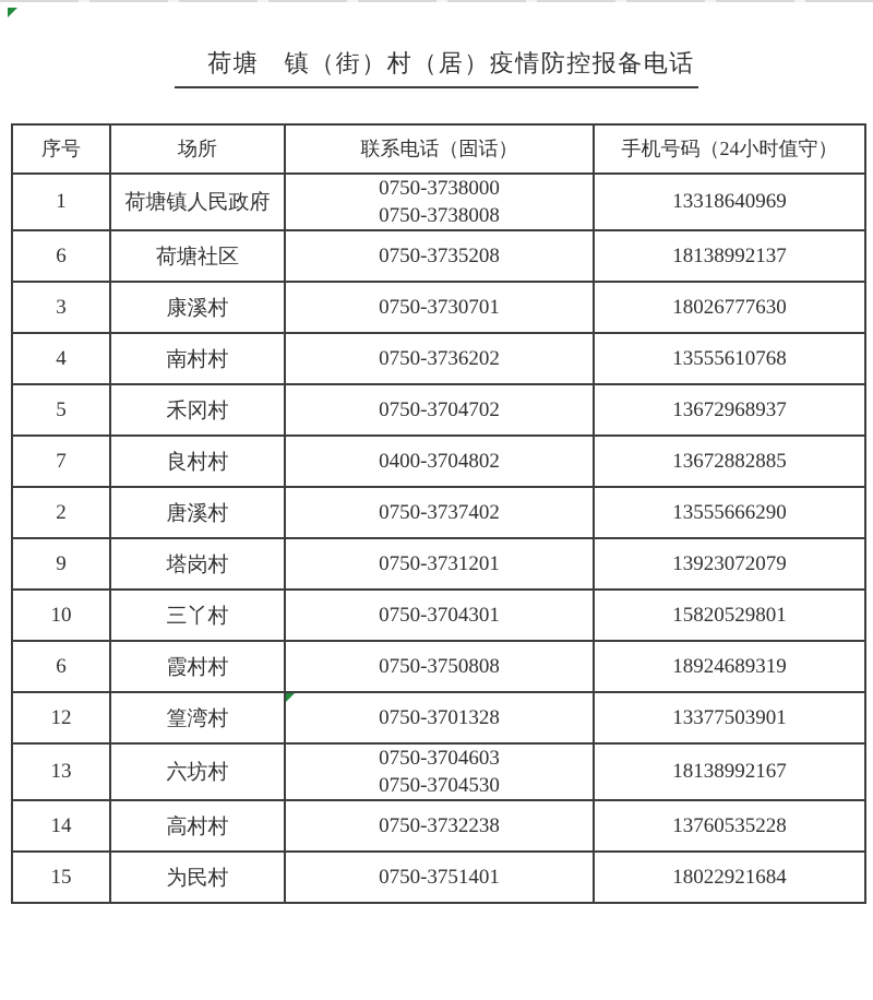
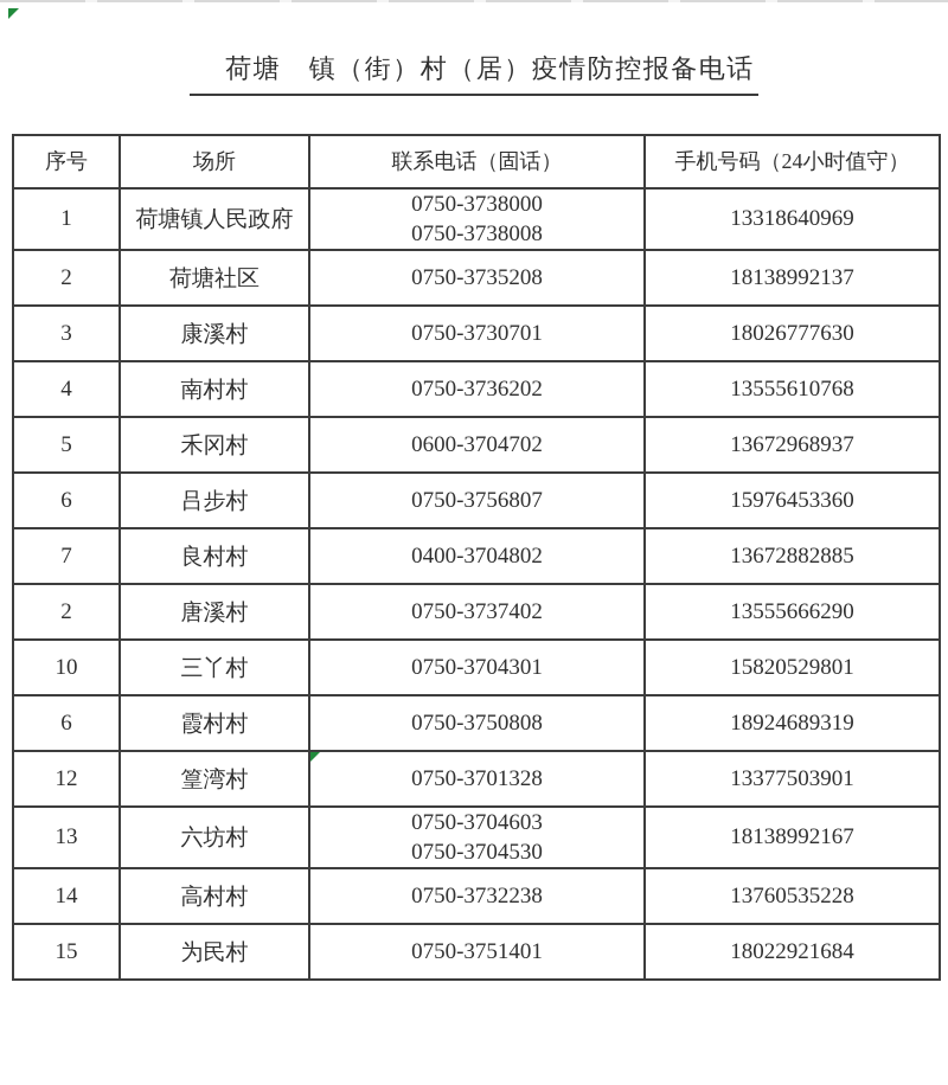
  荷塘 镇（街）村（居）疫情防控报备电话
  序号	场所	联系电话（固话）	手机号码（24小时值守）
  1	荷塘镇人民政府	0750-37380000750-3738008	13318640969
- 6	荷塘社区	0750-3735208	18138992137
+ 2	荷塘社区	0750-3735208	18138992137
  3	康溪村	0750-3730701	18026777630
  4	南村村	0750-3736202	13555610768
- 5	禾冈村	0750-3704702	13672968937
+ 5	禾冈村	0600-3704702	13672968937
+ 6	吕步村	0750-3756807	15976453360
  7	良村村	0400-3704802	13672882885
  2	唐溪村	0750-3737402	13555666290
- 9	塔岗村	0750-3731201	13923072079
  10	三丫村	0750-3704301	15820529801
  6	霞村村	0750-3750808	18924689319
  12	篁湾村	0750-3701328	13377503901
  13	六坊村	0750-37046030750-3704530	18138992167
  14	高村村	0750-3732238	13760535228
  15	为民村	0750-3751401	18022921684
